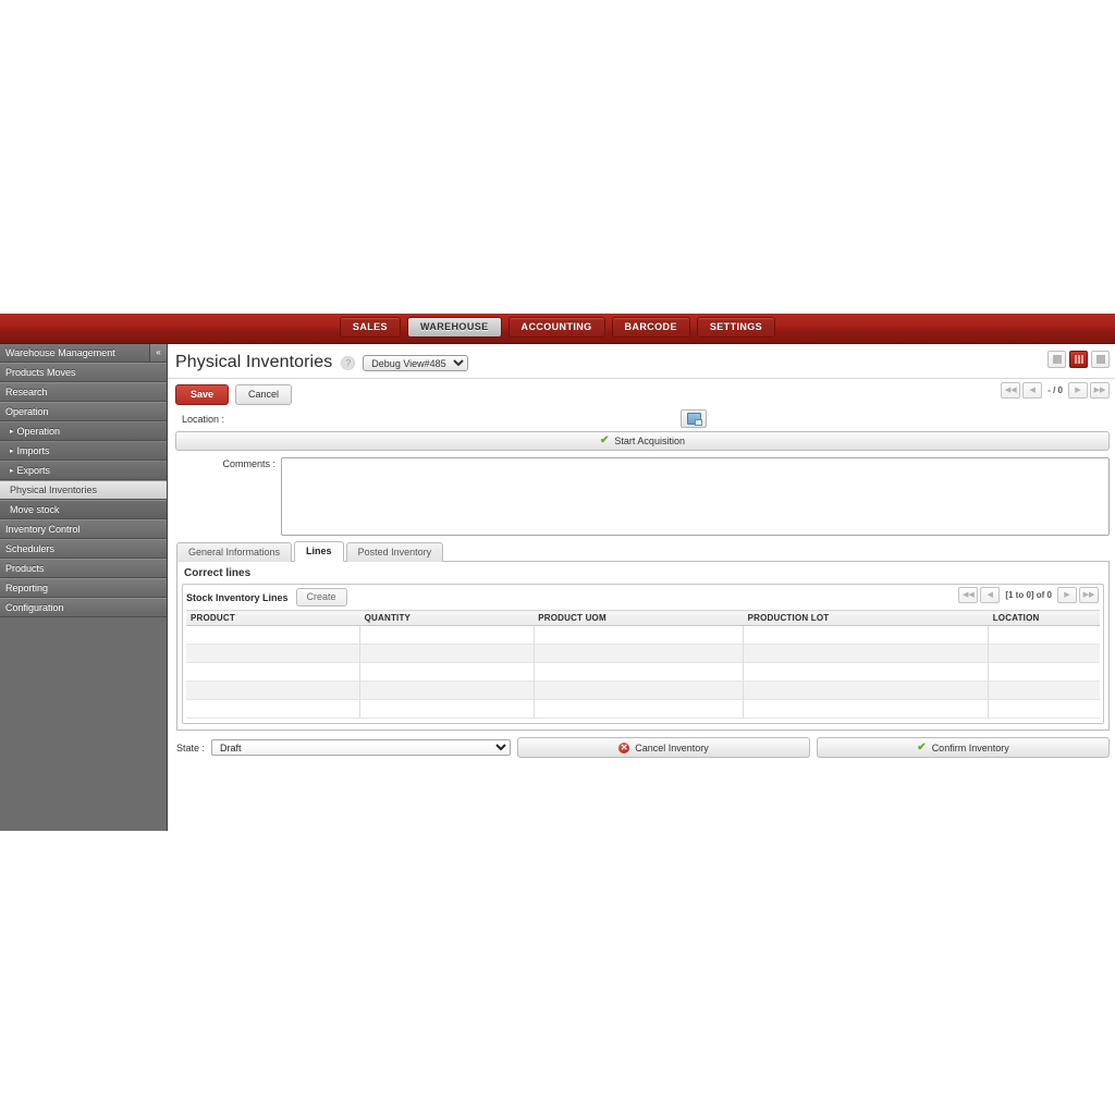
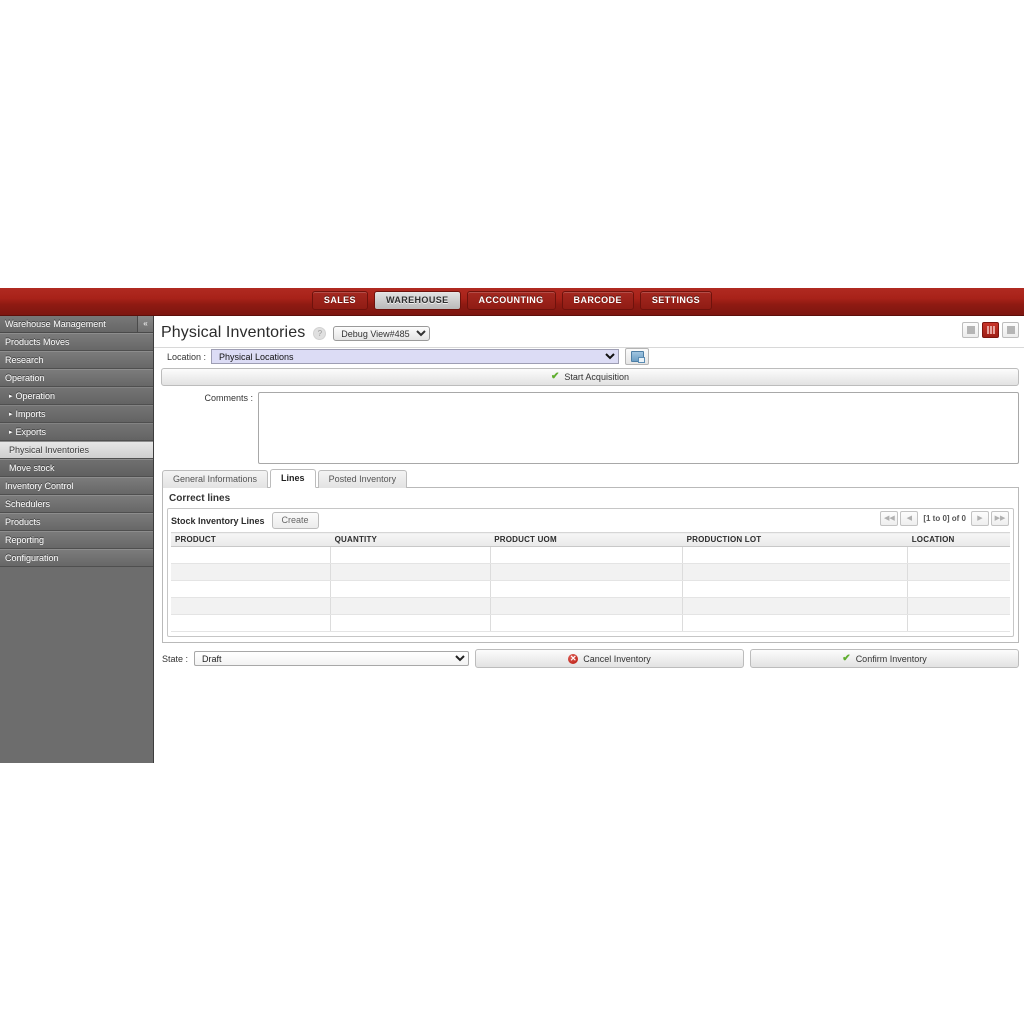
  SALES
  WAREHOUSE
  ACCOUNTING
  BARCODE
  SETTINGS
  Warehouse Management
  «
  Products Moves
  Research
  Operation
  Operation
  Imports
  Exports
  Physical Inventories
  Move stock
  Inventory Control
  Schedulers
  Products
  Reporting
  Configuration
  Physical Inventories
  ?
  Debug View#485
- Save
- Cancel
- - / 0
  Location :
+ Physical Locations
  ✔
  Start Acquisition
  Comments :
  General Informations
  Lines
  Posted Inventory
  Correct lines
  Stock Inventory Lines
  Create
  [1 to 0] of 0
  PRODUCT	QUANTITY	PRODUCT UOM	PRODUCTION LOT	LOCATION
  State :
  Draft
  ✕
  Cancel Inventory
  ✔
  Confirm Inventory
